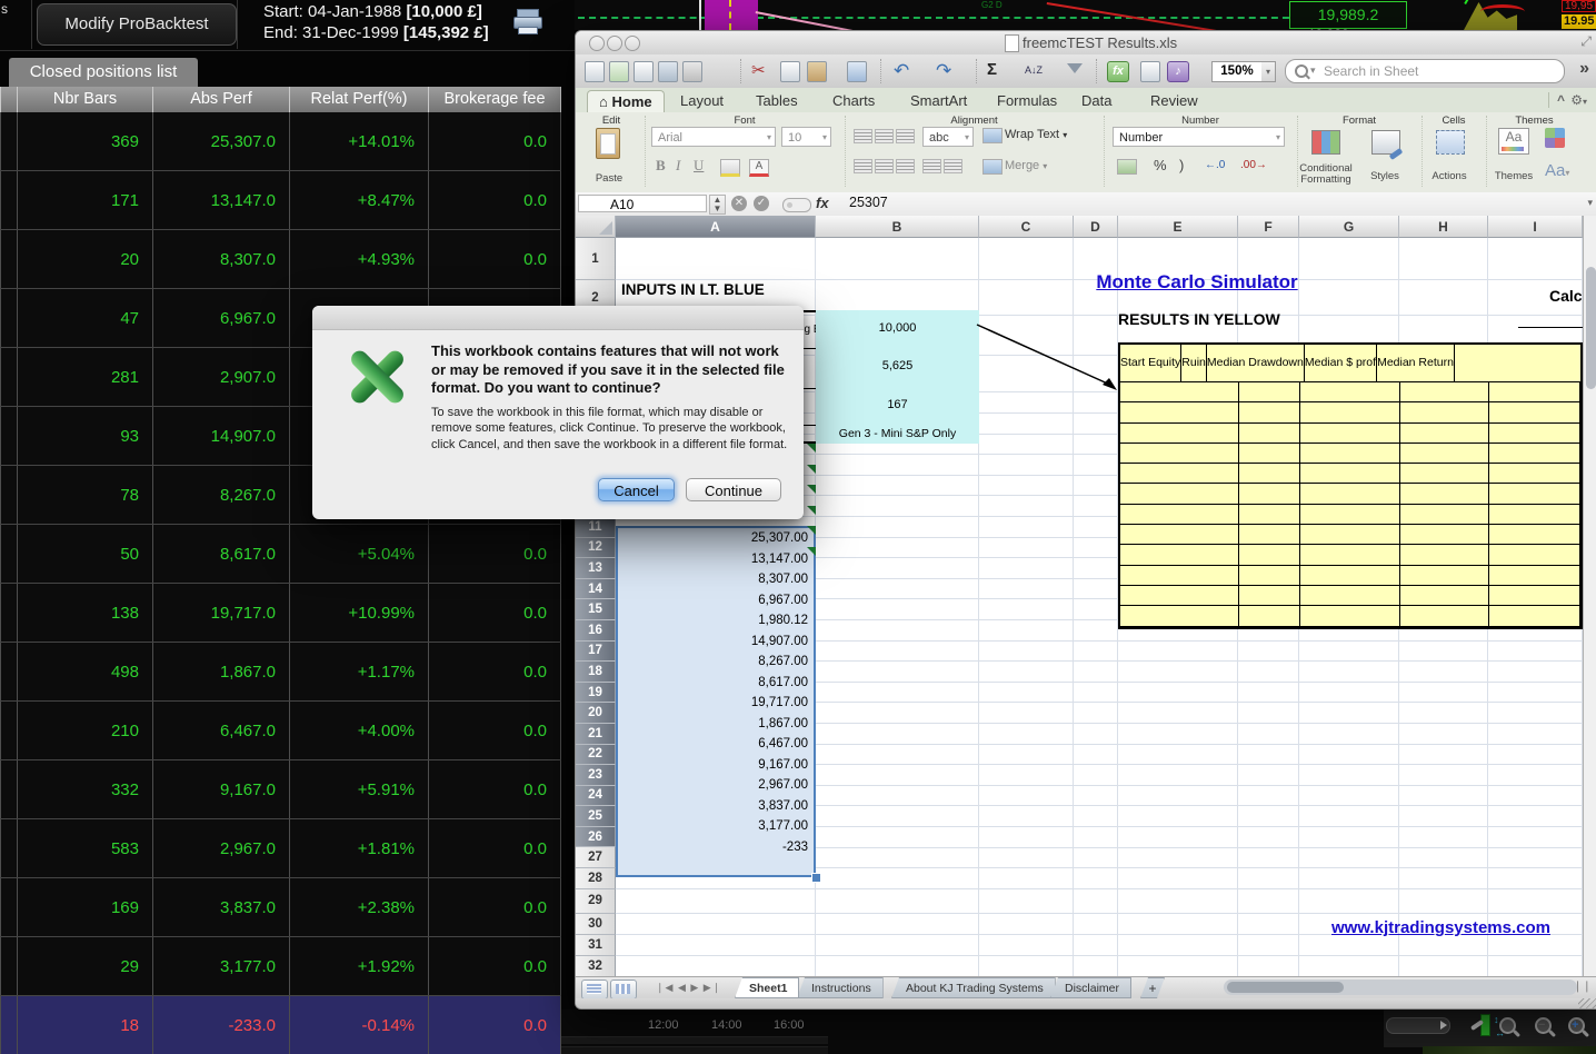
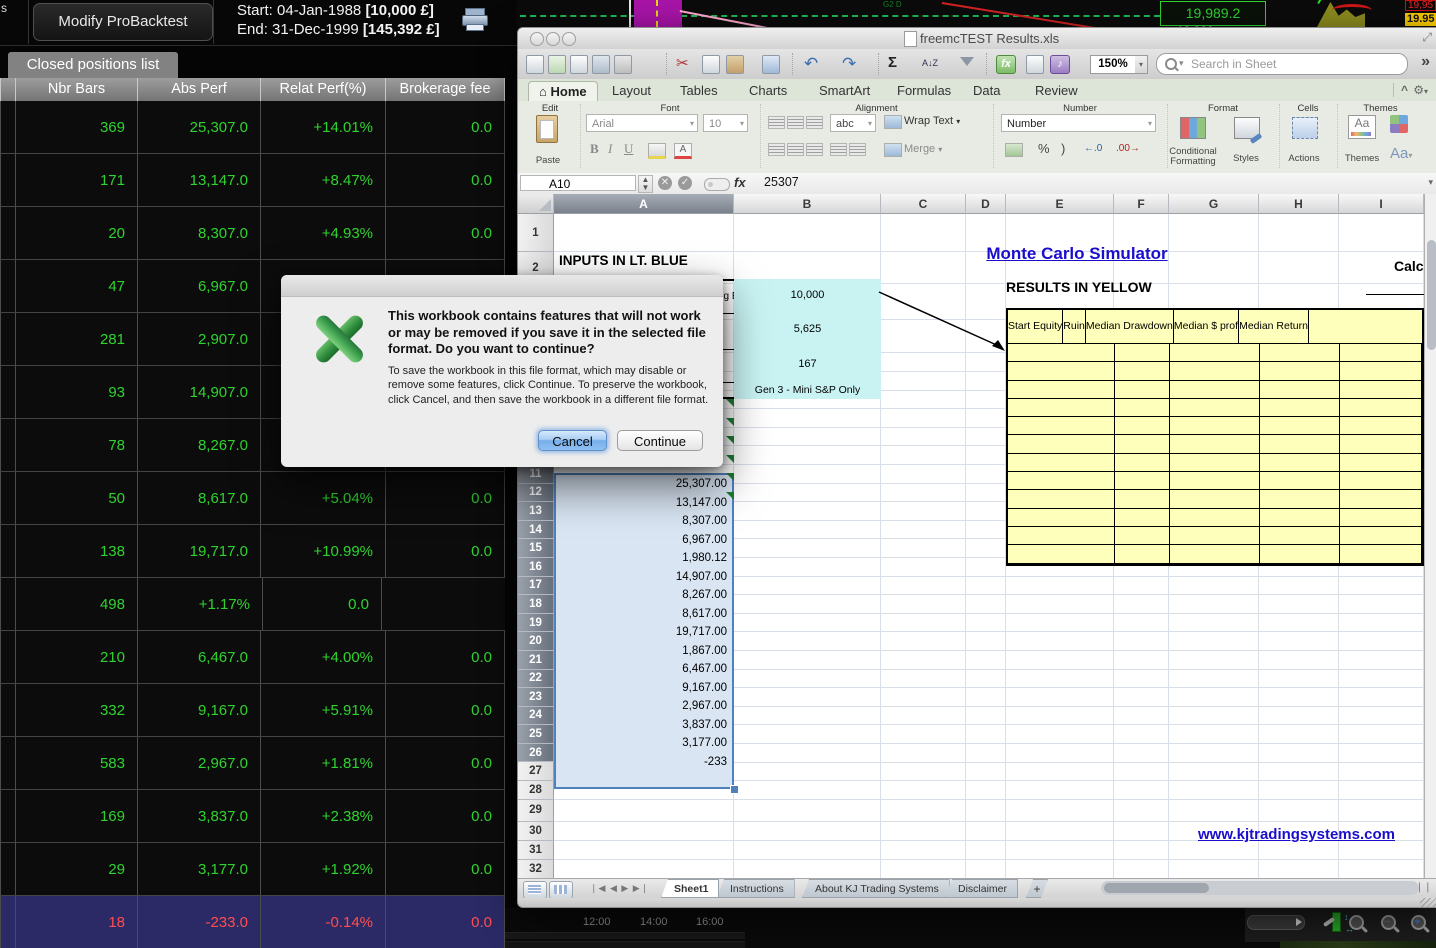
  s
  Modify ProBacktest
  Start: 04-Jan-1988 [10,000 £]
  End: 31-Dec-1999 [145,392 £]
  Closed positions list
  Nbr Bars
  Abs Perf
  Relat Perf(%)
  Brokerage fee
  369
  25,307.0
  +14.01%
  0.0
  171
  13,147.0
  +8.47%
  0.0
  20
  8,307.0
  +4.93%
  0.0
  47
  6,967.0
  281
  2,907.0
  93
  14,907.0
  78
  8,267.0
  50
  8,617.0
  +5.04%
  0.0
  138
  19,717.0
  +10.99%
  0.0
  498
- 1,867.0
  +1.17%
  0.0
  210
  6,467.0
  +4.00%
  0.0
  332
  9,167.0
  +5.91%
  0.0
  583
  2,967.0
  +1.81%
  0.0
  169
  3,837.0
  +2.38%
  0.0
  29
  3,177.0
  +1.92%
  0.0
  18
  -233.0
  -0.14%
  0.0
  G2 D
  19,989.2
  19,95
  19.95
  12:00
  14:00
  16:00
  ↕
  ↔
  −
  +
  freemcTEST Results.xls
  ⤢
  ✂
  ↶
  ↷
  Σ
  A↓Z
  fx
  ♪
  150%
  ▾
  ▾
  Search in Sheet
  »
  ⌂ Home
  Layout
  Tables
  Charts
  SmartArt
  Formulas
  Data
  Review
  ^
  ⚙▾
  Edit
  Font
  Alignment
  Number
  Format
  Cells
  Themes
  Paste
  Arial
  ▾
  10
  ▾
  B
  I
  U
  A
  abc
  ▾
  Wrap Text ▾
  Merge ▾
  Number
  ▾
  %
  )
  ←.0
  .00→
  Conditional
  Formatting
  Styles
  Actions
  Aa
  Themes
  Aa▾
  A10
  ▲
  ▼
  ✕
  ✓
  fx
  25307
  ▾
  A
  B
  C
  D
  E
  F
  G
  H
  I
  1
  2
  11
  12
  13
  14
  15
  16
  17
  18
  19
  20
  21
  22
  23
  24
  25
  26
  27
  28
  29
  30
  31
  32
  INPUTS IN LT. BLUE
  Monte Carlo Simulator
  Calc
  10,000
  5,625
  167
  Gen 3 - Mini S&P Only
  RESULTS IN YELLOW
  Start Equity
  Ruin
  Median Drawdown
  Median $ prof
  Median Return
  25,307.00
  13,147.00
  8,307.00
  6,967.00
  1,980.12
  14,907.00
  8,267.00
  8,617.00
  19,717.00
  1,867.00
  6,467.00
  9,167.00
  2,967.00
  3,837.00
  3,177.00
  -233
  www.kjtradingsystems.com
  ❘◀ ◀ ▶ ▶❘
  Sheet1
  Instructions
  About KJ Trading Systems
  Disclaimer
  +
  ❘❘
  This workbook contains features that will not work or may be removed if you save it in the selected file format. Do you want to continue?
  To save the workbook in this file format, which may disable or remove some features, click Continue. To preserve the workbook, click Cancel, and then save the workbook in a different file format.
  Cancel
  Continue
